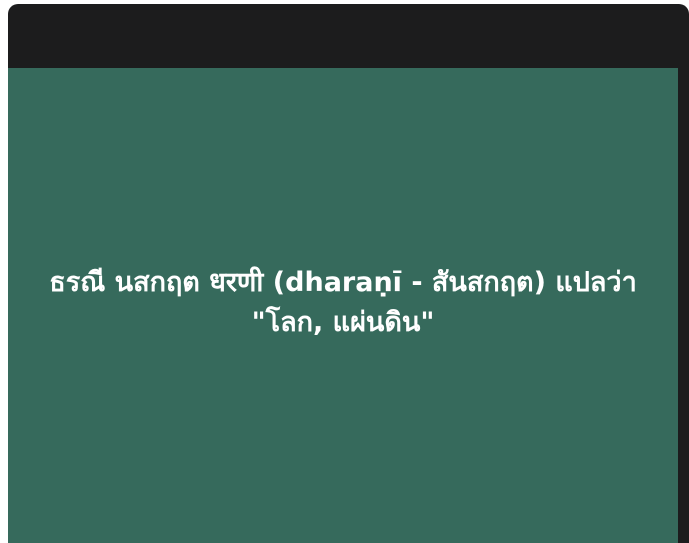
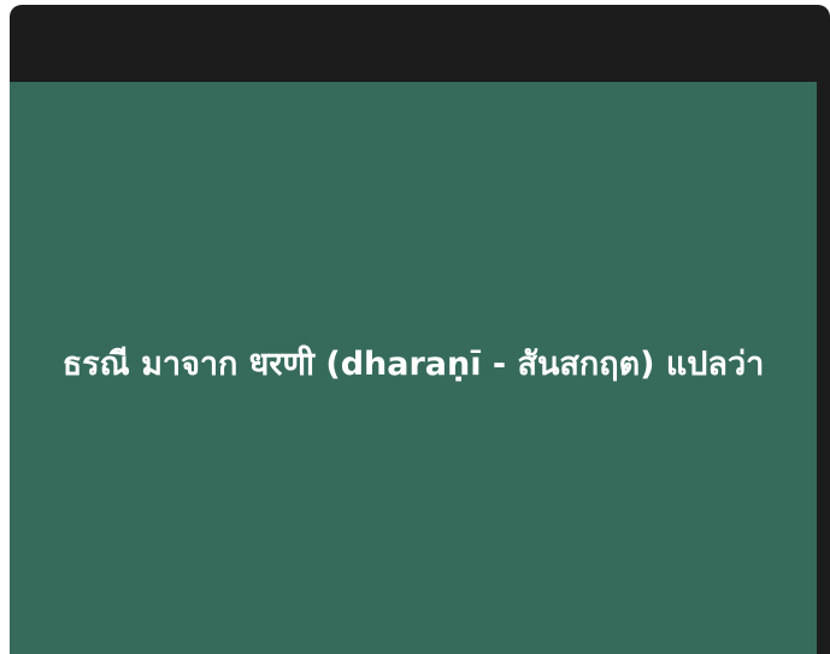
- ธรณี นสกฤต धरणी (dharaṇī - สันสกฤต) แปลว่า
+ ธรณี มาจาก धरणी (dharaṇī - สันสกฤต) แปลว่า
- "โลก, แผ่นดิน"
